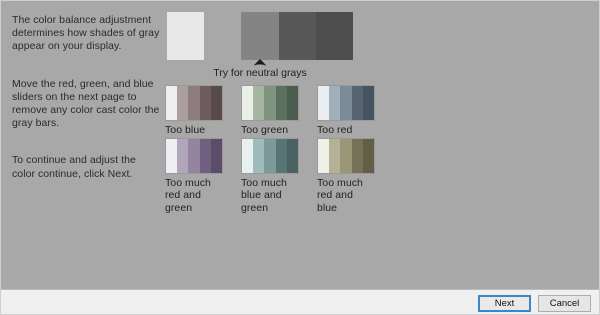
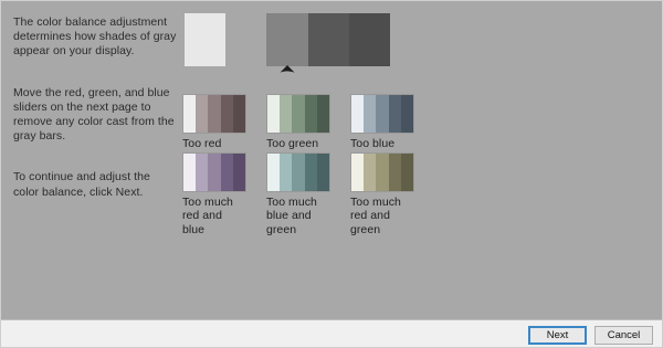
  The color balance adjustment determines how shades of gray appear on your display.
- Move the red, green, and blue sliders on the next page to remove any color cast color the gray bars.
+ Move the red, green, and blue sliders on the next page to remove any color cast from the gray bars.
- To continue and adjust the color continue, click Next.
+ To continue and adjust the color balance, click Next.
- Try for neutral grays
- Too blue
+ Too red
  Too green
- Too red
+ Too blue
- Too much red and green
+ Too much red and blue
  Too much blue and green
- Too much red and blue
+ Too much red and green
  Next
  Cancel
